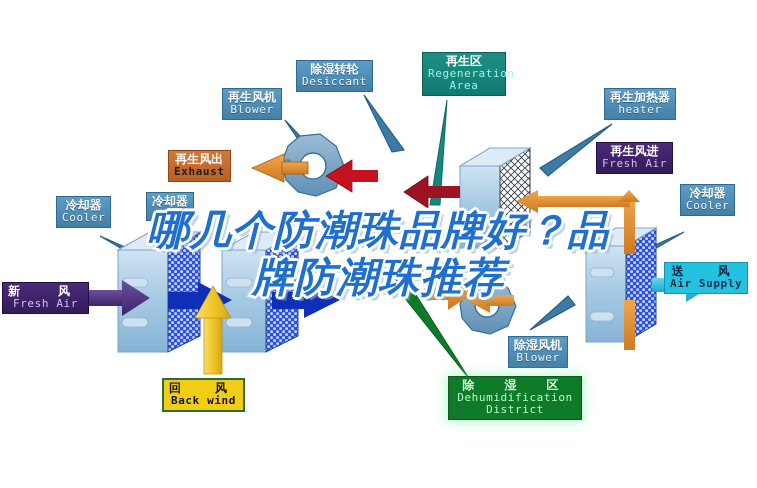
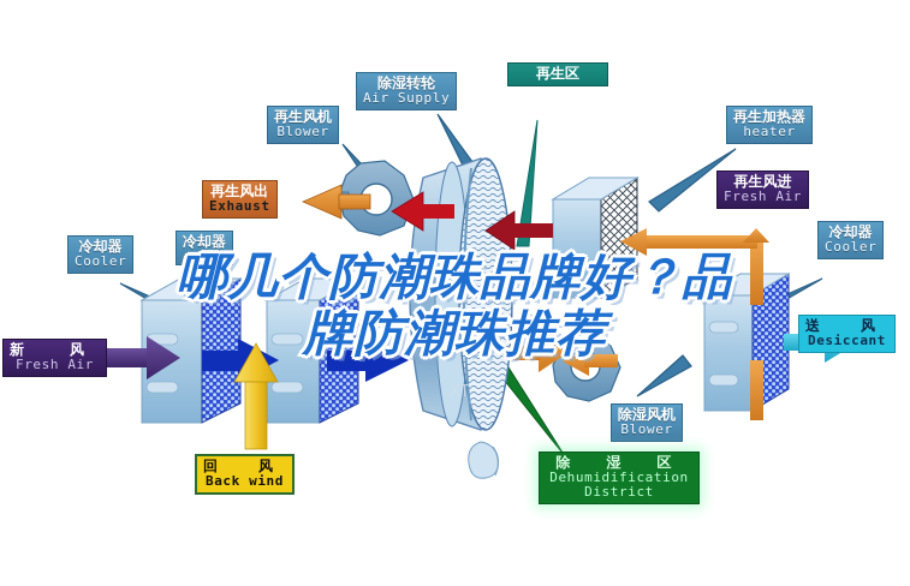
+ XT
  除湿转轮
- Desiccant
+ Air Supply
  再生风机
  Blower
  再生风出
  Exhaust
  再生区
- Regeneration Area
  再生加热器
  heater
  再生风进
  Fresh Air
  冷却器
  Cooler
  冷却器
  Cooler
  冷却器
  新 风
  Fresh Air
  回 风
  Back wind
  除湿风机
  Blower
  除 湿 区
  Dehumidification District
  送 风
- Air Supply
+ Desiccant
  哪几个防潮珠品牌好？品
  牌防潮珠推荐
